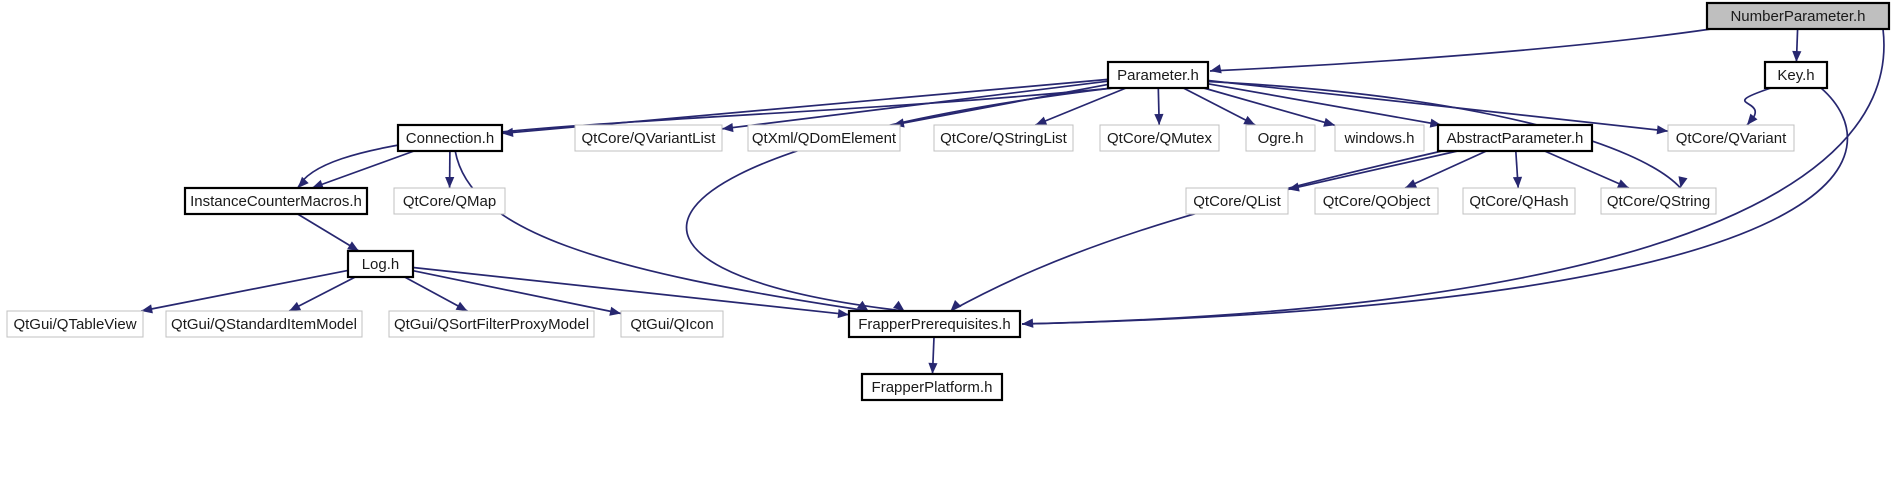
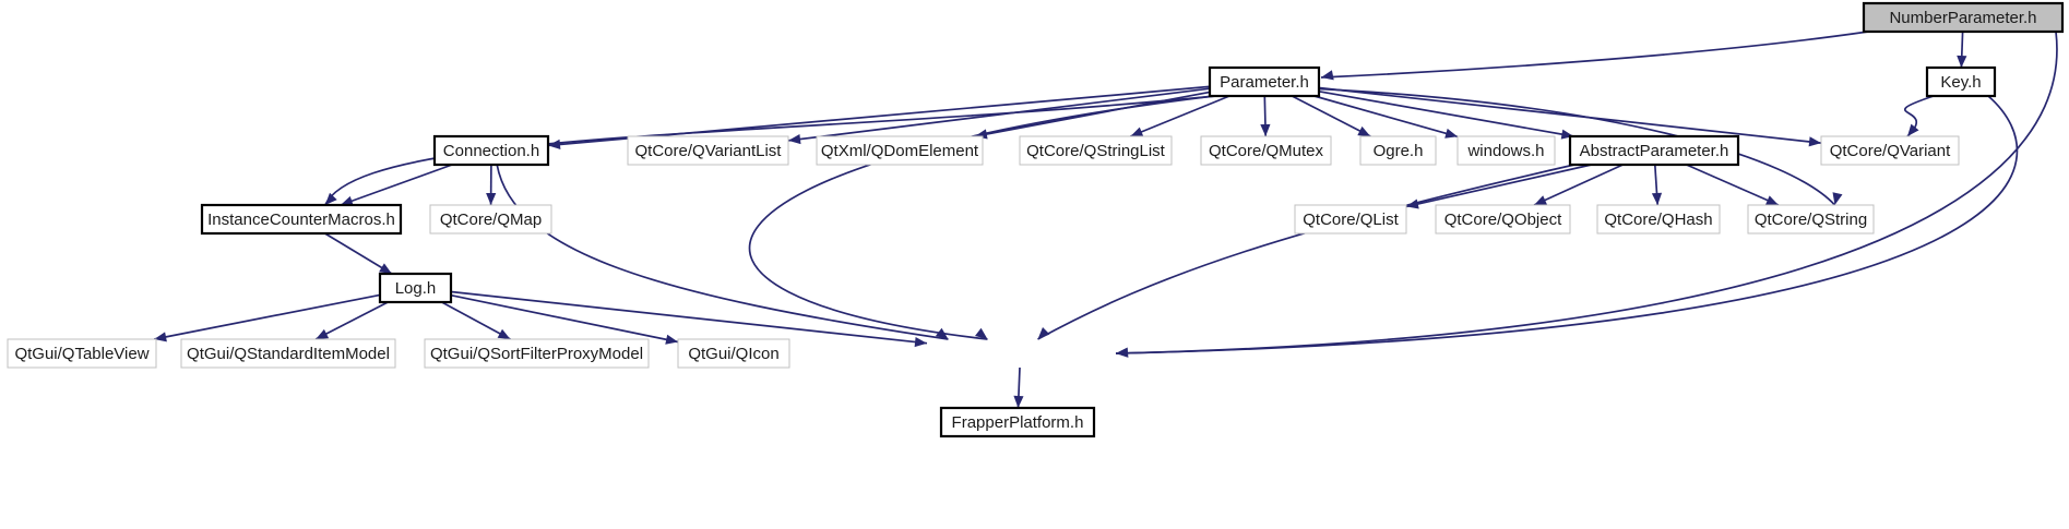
  NumberParameter.h
  Parameter.h
  Key.h
  Connection.h
  QtCore/QVariantList
  QtXml/QDomElement
  QtCore/QStringList
  QtCore/QMutex
  Ogre.h
  windows.h
  AbstractParameter.h
  QtCore/QVariant
  InstanceCounterMacros.h
  QtCore/QMap
  QtCore/QList
  QtCore/QObject
  QtCore/QHash
  QtCore/QString
  Log.h
  QtGui/QTableView
  QtGui/QStandardItemModel
  QtGui/QSortFilterProxyModel
  QtGui/QIcon
- FrapperPrerequisites.h
  FrapperPlatform.h
